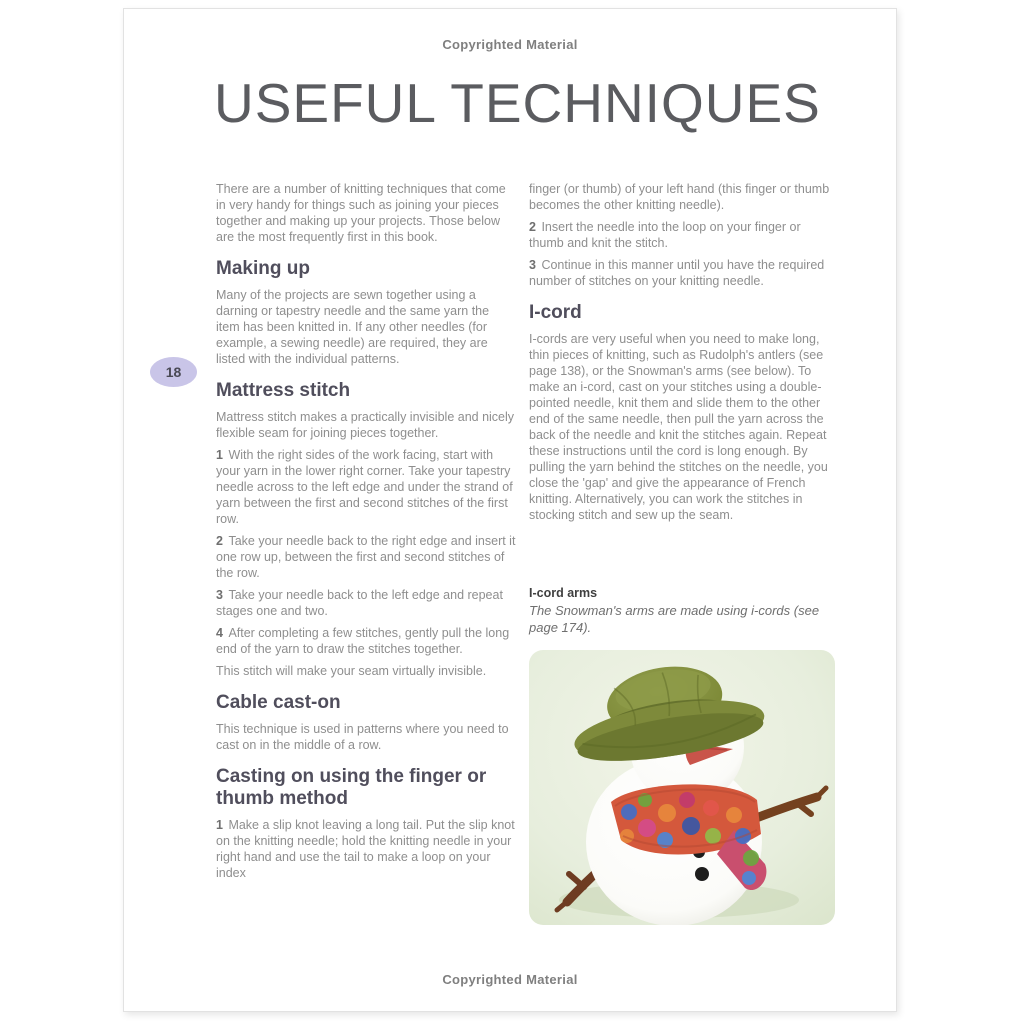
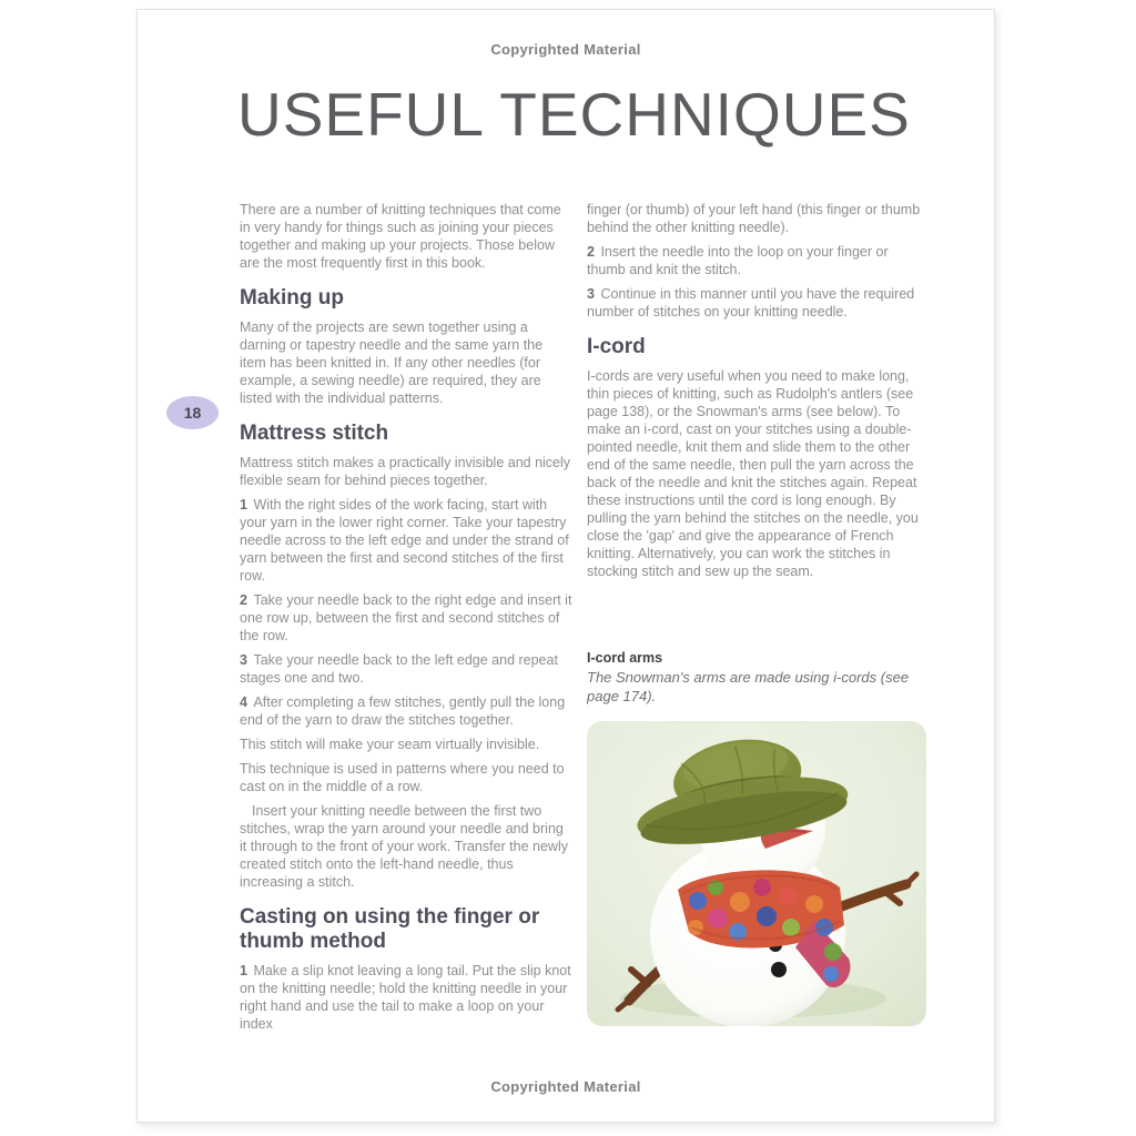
  Copyrighted Material
  USEFUL TECHNIQUES
  18
  There are a number of knitting techniques that come in very handy for things such as joining your pieces together and making up your projects. Those below are the most frequently first in this book.
  Making up
  Many of the projects are sewn together using a darning or tapestry needle and the same yarn the item has been knitted in. If any other needles (for example, a sewing needle) are required, they are listed with the individual patterns.
  Mattress stitch
- Mattress stitch makes a practically invisible and nicely flexible seam for joining pieces together.
+ Mattress stitch makes a practically invisible and nicely flexible seam for behind pieces together.
  1 With the right sides of the work facing, start with your yarn in the lower right corner. Take your tapestry needle across to the left edge and under the strand of yarn between the first and second stitches of the first row.
  2 Take your needle back to the right edge and insert it one row up, between the first and second stitches of the row.
  3 Take your needle back to the left edge and repeat stages one and two.
  4 After completing a few stitches, gently pull the long end of the yarn to draw the stitches together.
  This stitch will make your seam virtually invisible.
- Cable cast-on
  This technique is used in patterns where you need to cast on in the middle of a row.
+ Insert your knitting needle between the first two stitches, wrap the yarn around your needle and bring it through to the front of your work. Transfer the newly created stitch onto the left-hand needle, thus increasing a stitch.
  Casting on using the finger or thumb method
  1 Make a slip knot leaving a long tail. Put the slip knot on the knitting needle; hold the knitting needle in your right hand and use the tail to make a loop on your index
- finger (or thumb) of your left hand (this finger or thumb becomes the other knitting needle).
+ finger (or thumb) of your left hand (this finger or thumb behind the other knitting needle).
  2 Insert the needle into the loop on your finger or thumb and knit the stitch.
  3 Continue in this manner until you have the required number of stitches on your knitting needle.
  I-cord
  I-cords are very useful when you need to make long, thin pieces of knitting, such as Rudolph's antlers (see page 138), or the Snowman's arms (see below). To make an i-cord, cast on your stitches using a double-pointed needle, knit them and slide them to the other end of the same needle, then pull the yarn across the back of the needle and knit the stitches again. Repeat these instructions until the cord is long enough. By pulling the yarn behind the stitches on the needle, you close the 'gap' and give the appearance of French knitting. Alternatively, you can work the stitches in stocking stitch and sew up the seam.
  I-cord arms
  The Snowman's arms are made using i-cords (see page 174).
  Copyrighted Material
